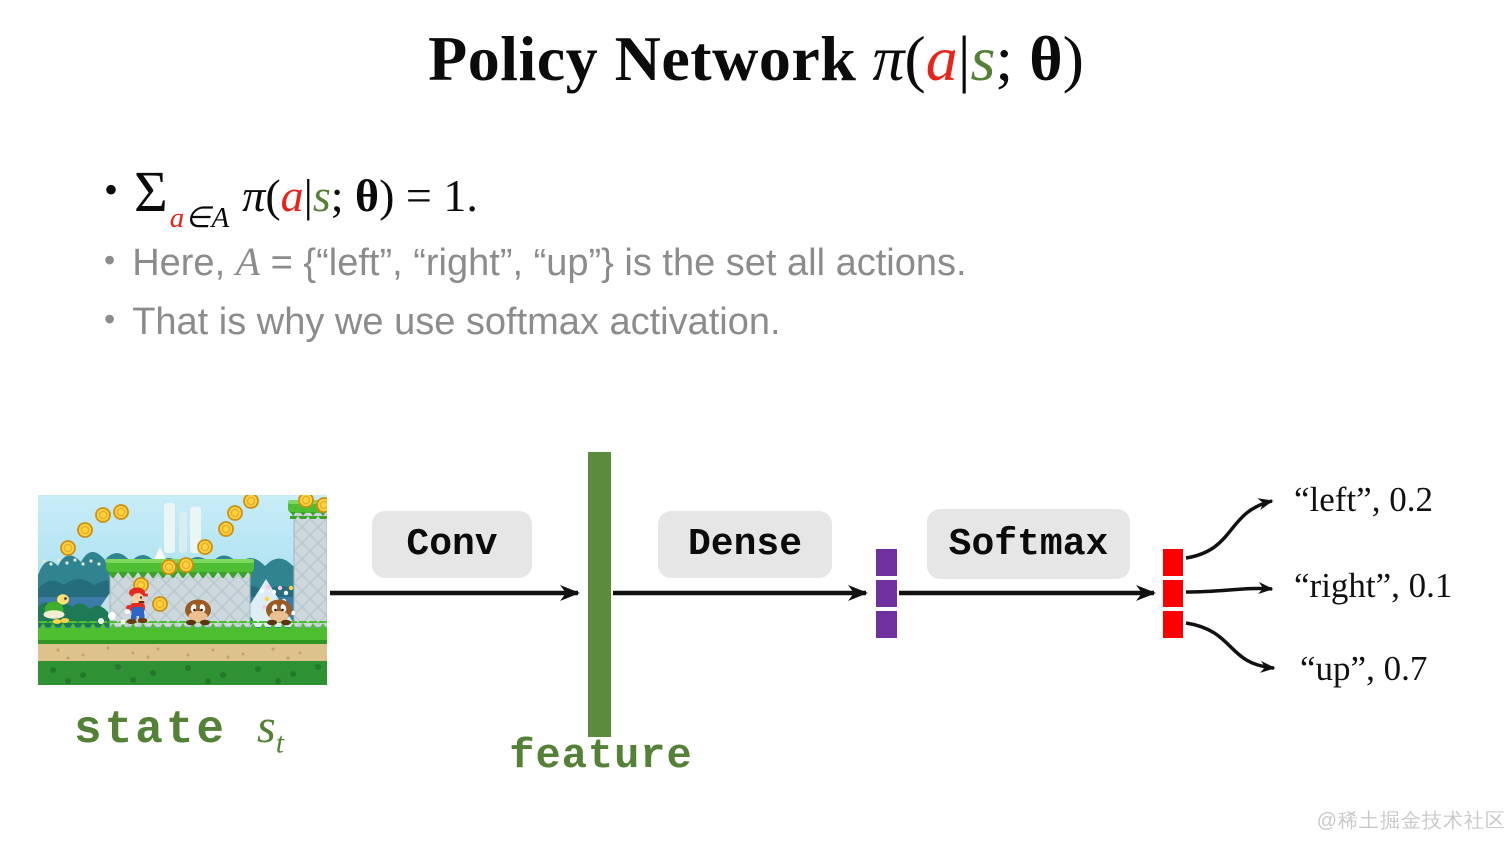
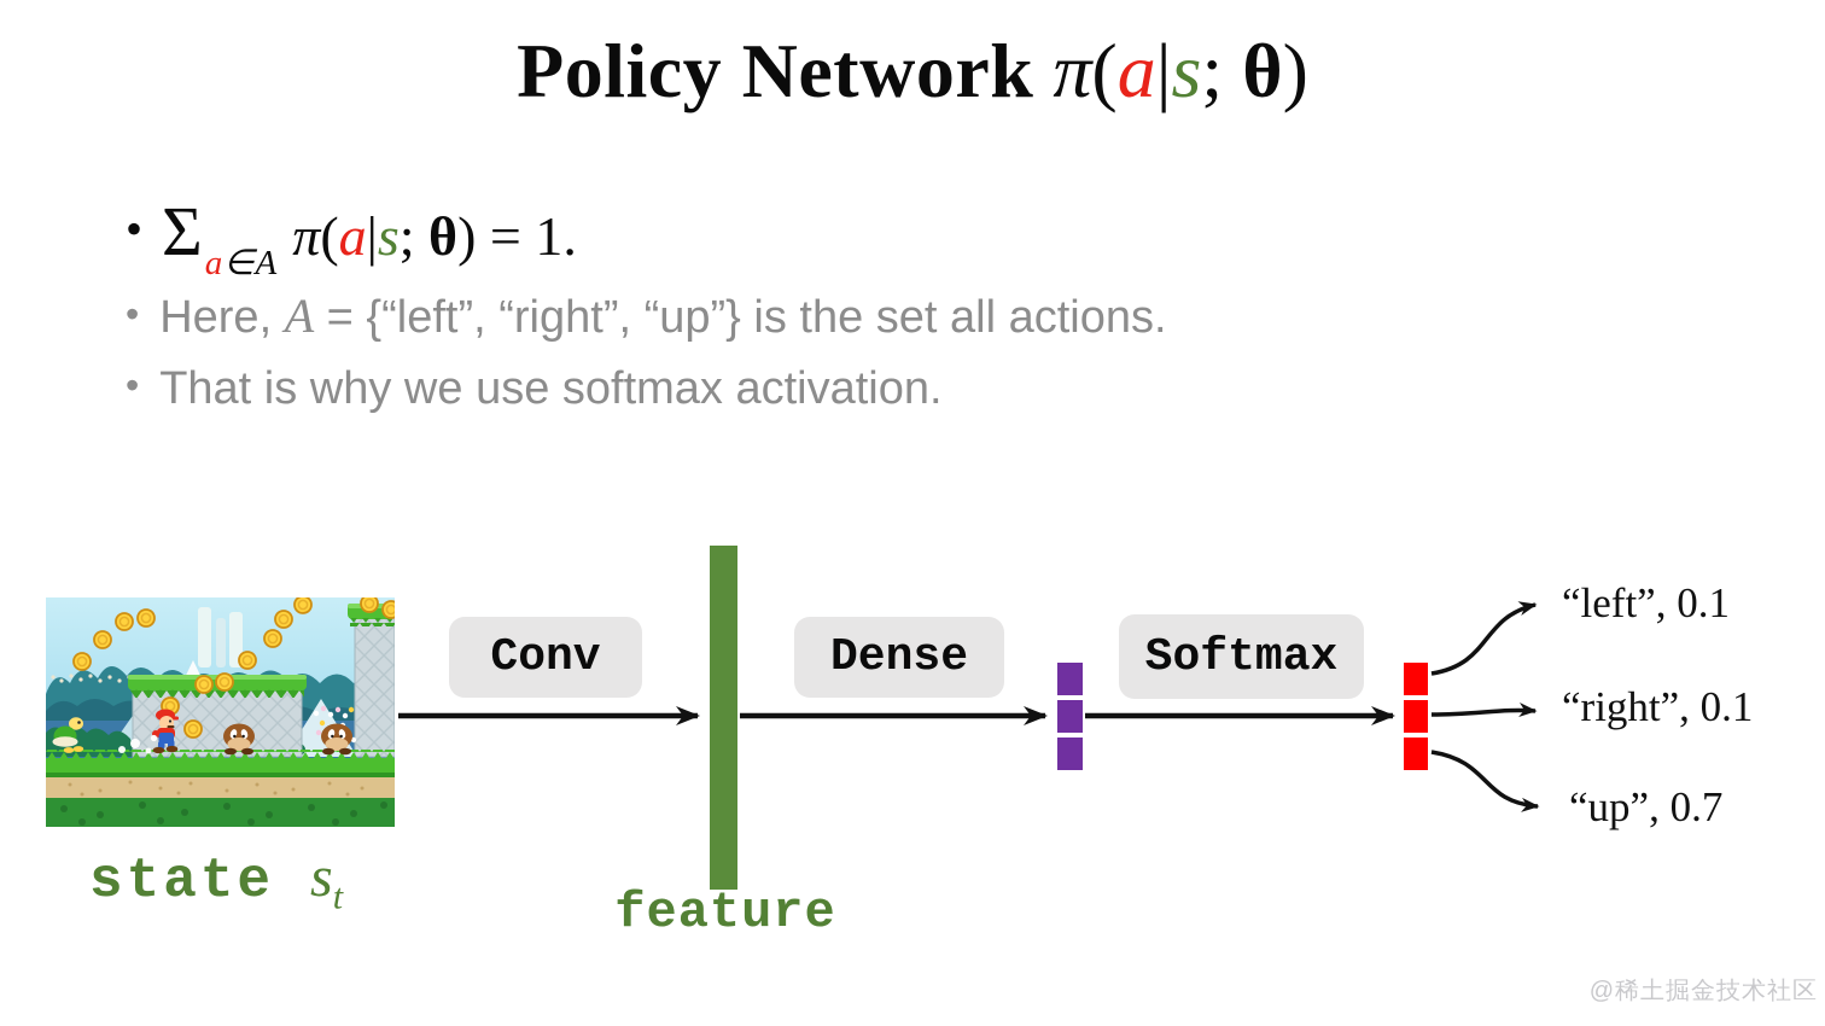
  Policy Network π(a|s; θ)
  • Σa∈Aπ(a|s; θ) = 1.
  • Here, A = {“left”, “right”, “up”} is the set all actions.
  • That is why we use softmax activation.
  state st
  Conv
  Dense
  Softmax
  feature
- “left”, 0.2
+ “left”, 0.1
  “right”, 0.1
  “up”, 0.7
  @稀土掘金技术社区
